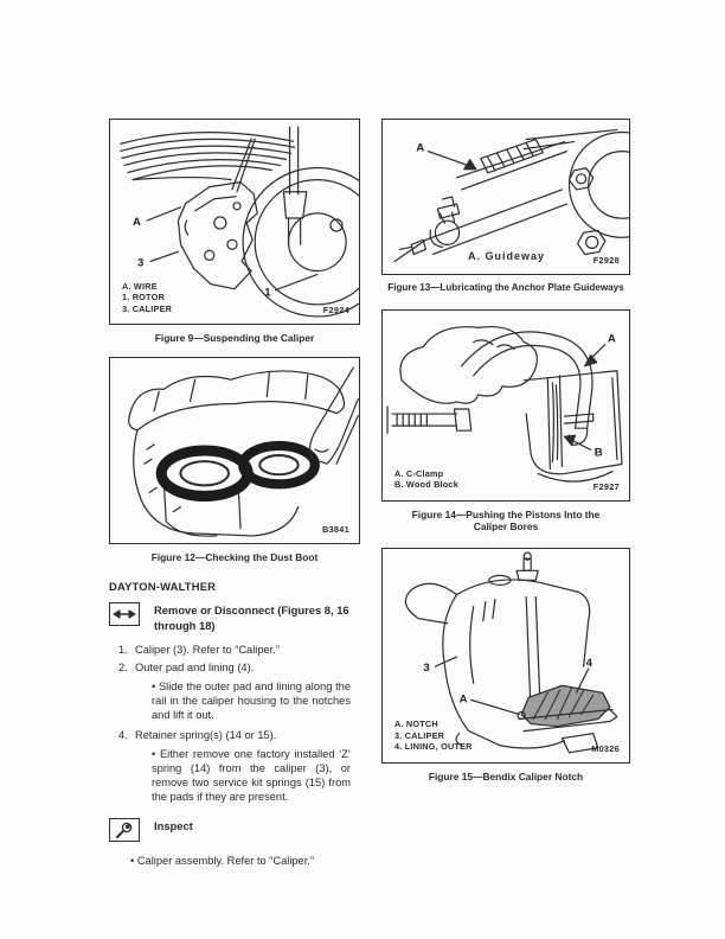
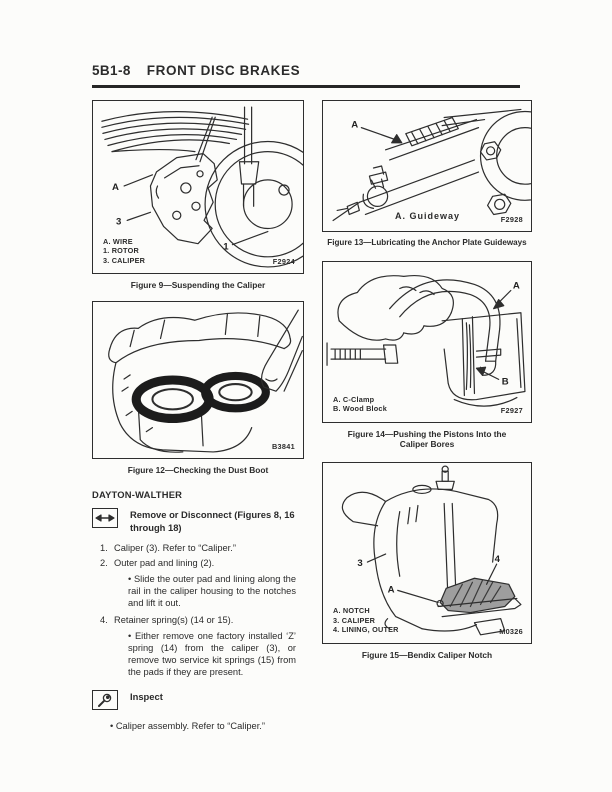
+ 5B1-8 FRONT DISC BRAKES
  A
  3
  1
  A. WIRE
  1. ROTOR
  3. CALIPER
  F2924
  Figure 9—Suspending the Caliper
  B3841
  Figure 12—Checking the Dust Boot
  DAYTON-WALTHER
  Remove or Disconnect (Figures 8, 16 through 18)
  1.
  Caliper (3). Refer to “Caliper.”
  2.
- Outer pad and lining (4).
+ Outer pad and lining (2).
  Slide the outer pad and lining along the rail in the caliper housing to the notches and lift it out.
  4.
  Retainer spring(s) (14 or 15).
  Either remove one factory installed ‘Z’ spring (14) from the caliper (3), or remove two service kit springs (15) from the pads if they are present.
  Inspect
  Caliper assembly. Refer to “Caliper.”
  A
  A. Guideway
  F2928
  Figure 13—Lubricating the Anchor Plate Guideways
  A
  B
  A. C-Clamp
  B. Wood Block
  F2927
  Figure 14—Pushing the Pistons Into the
  Caliper Bores
  3
  A
  4
  A. NOTCH
  3. CALIPER
  4. LINING, OUTER
  M0326
  Figure 15—Bendix Caliper Notch
